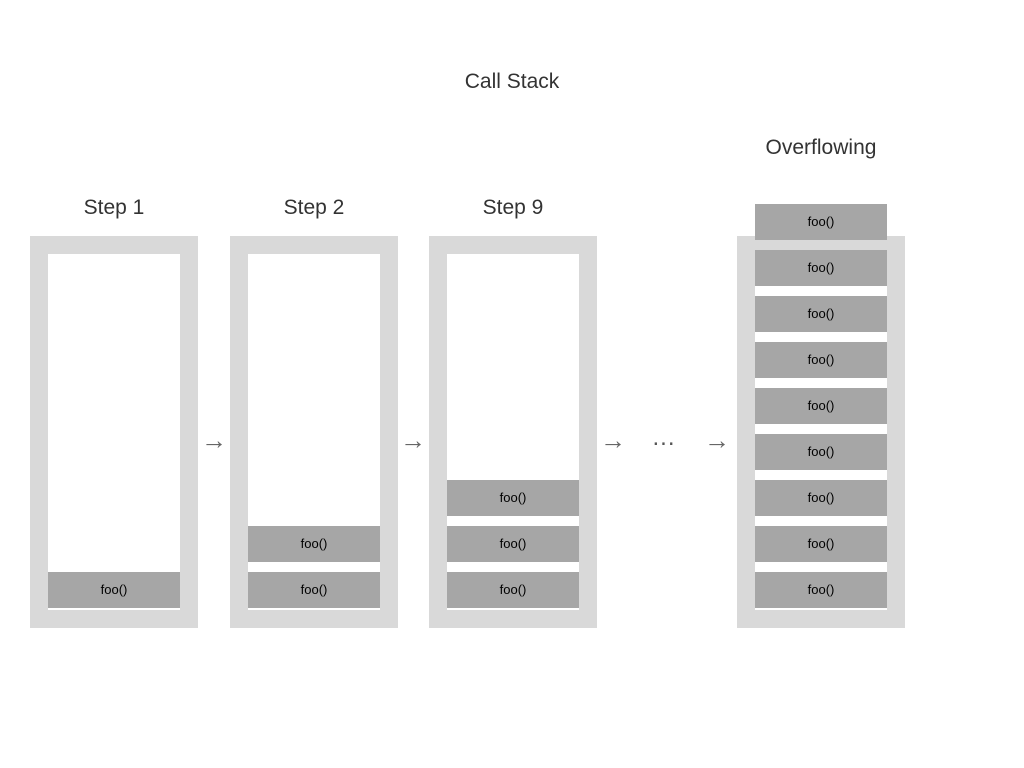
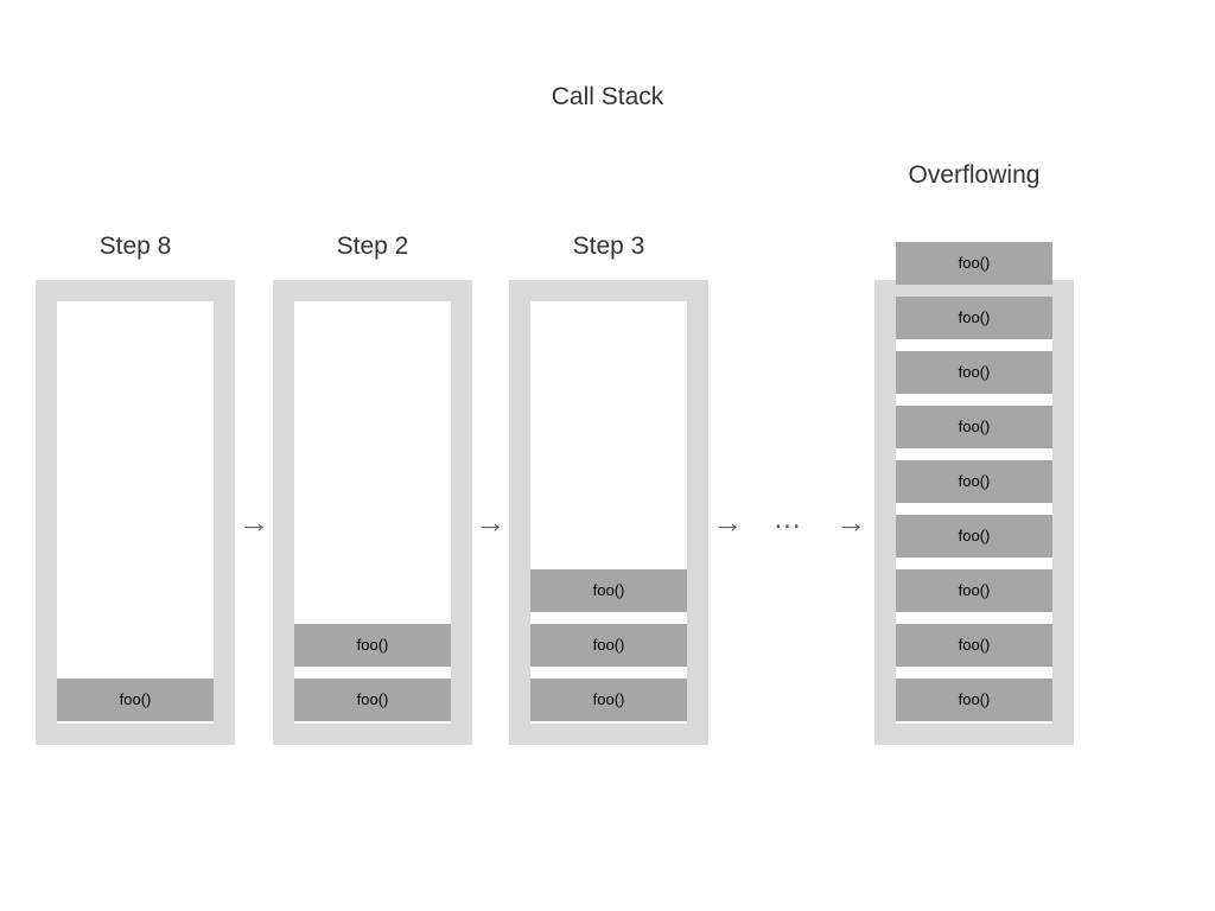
  Call Stack
- Step 1
+ Step 8
  foo()
  →
  Step 2
  foo()
  foo()
  →
- Step 9
+ Step 3
  foo()
  foo()
  foo()
  →
  ...
  →
  Overflowing
  foo()
  foo()
  foo()
  foo()
  foo()
  foo()
  foo()
  foo()
  foo()
